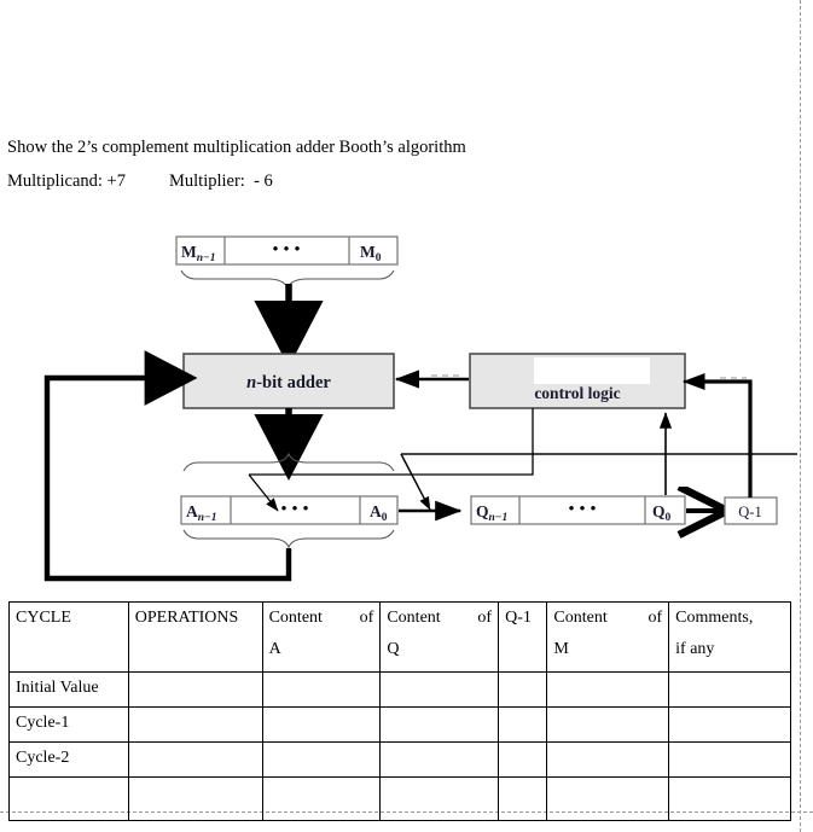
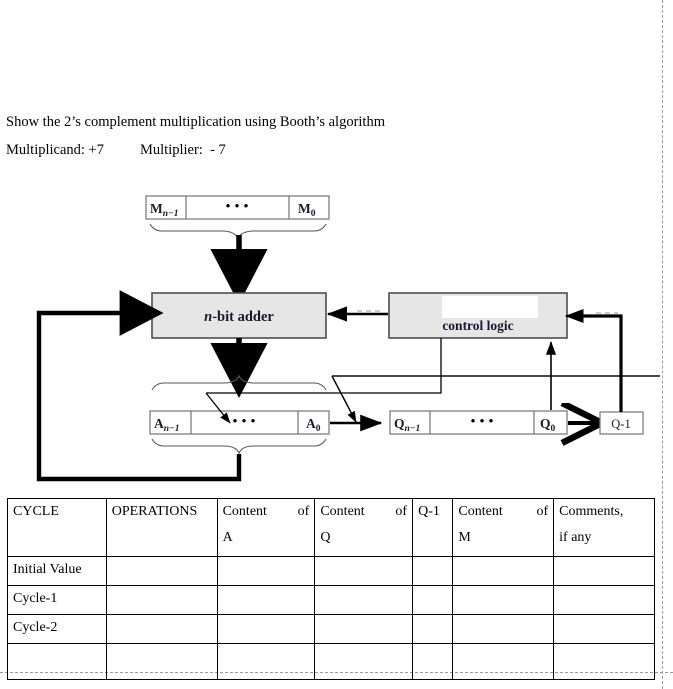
- Show the 2’s complement multiplication adder Booth’s algorithm
+ Show the 2’s complement multiplication using Booth’s algorithm
- Multiplicand: +7 Multiplier: - 6
+ Multiplicand: +7 Multiplier: - 7
  Mn−1
  • • •
  M0
  n-bit adder
  control logic
  An−1
  • • •
  A0
  Qn−1
  • • •
  Q0
  Q-1
  CYCLE	OPERATIONS	Content of A	Content of Q	Q-1	Content of M	Comments, if any
  Initial Value
  Cycle-1
  Cycle-2
